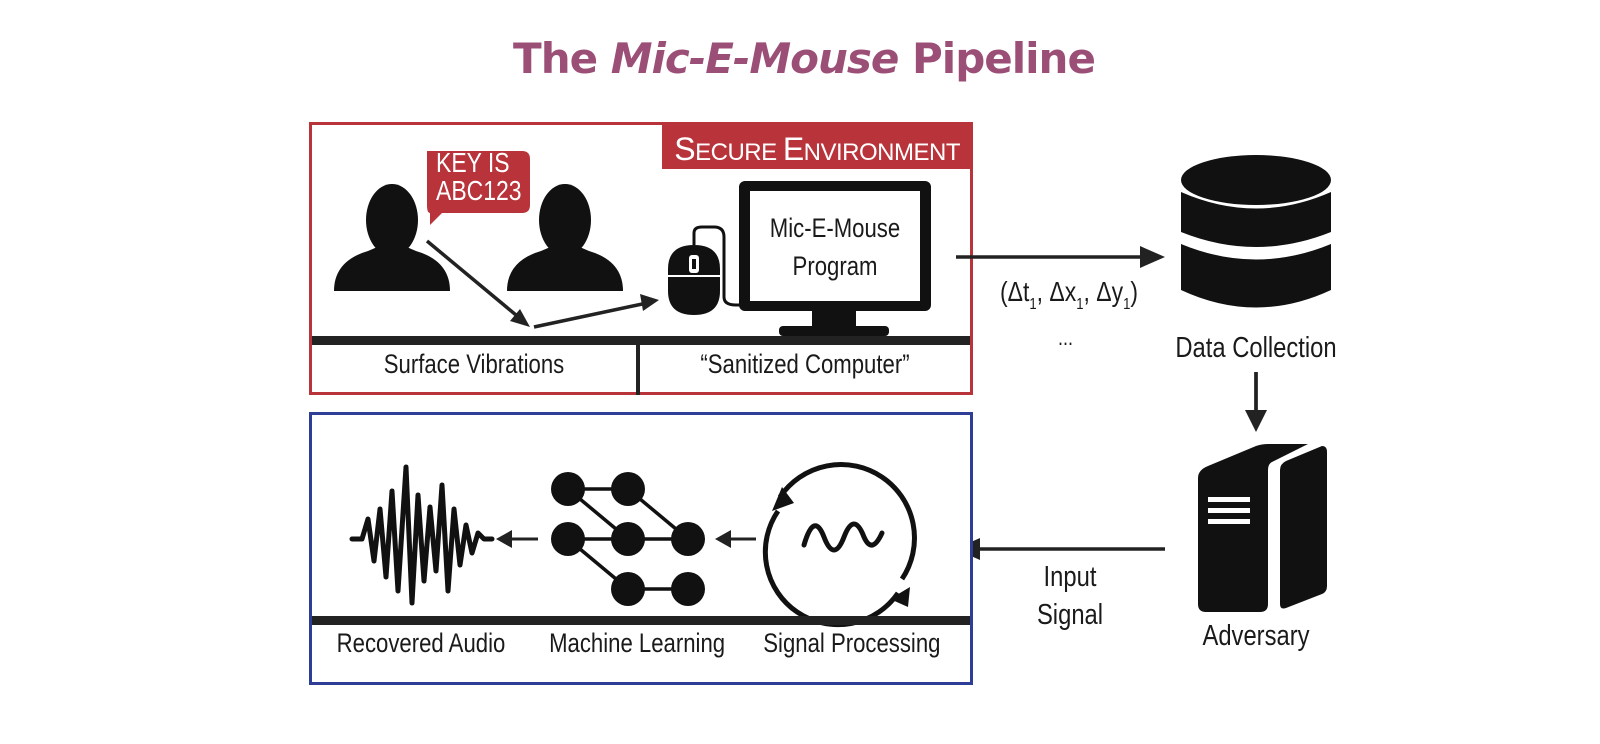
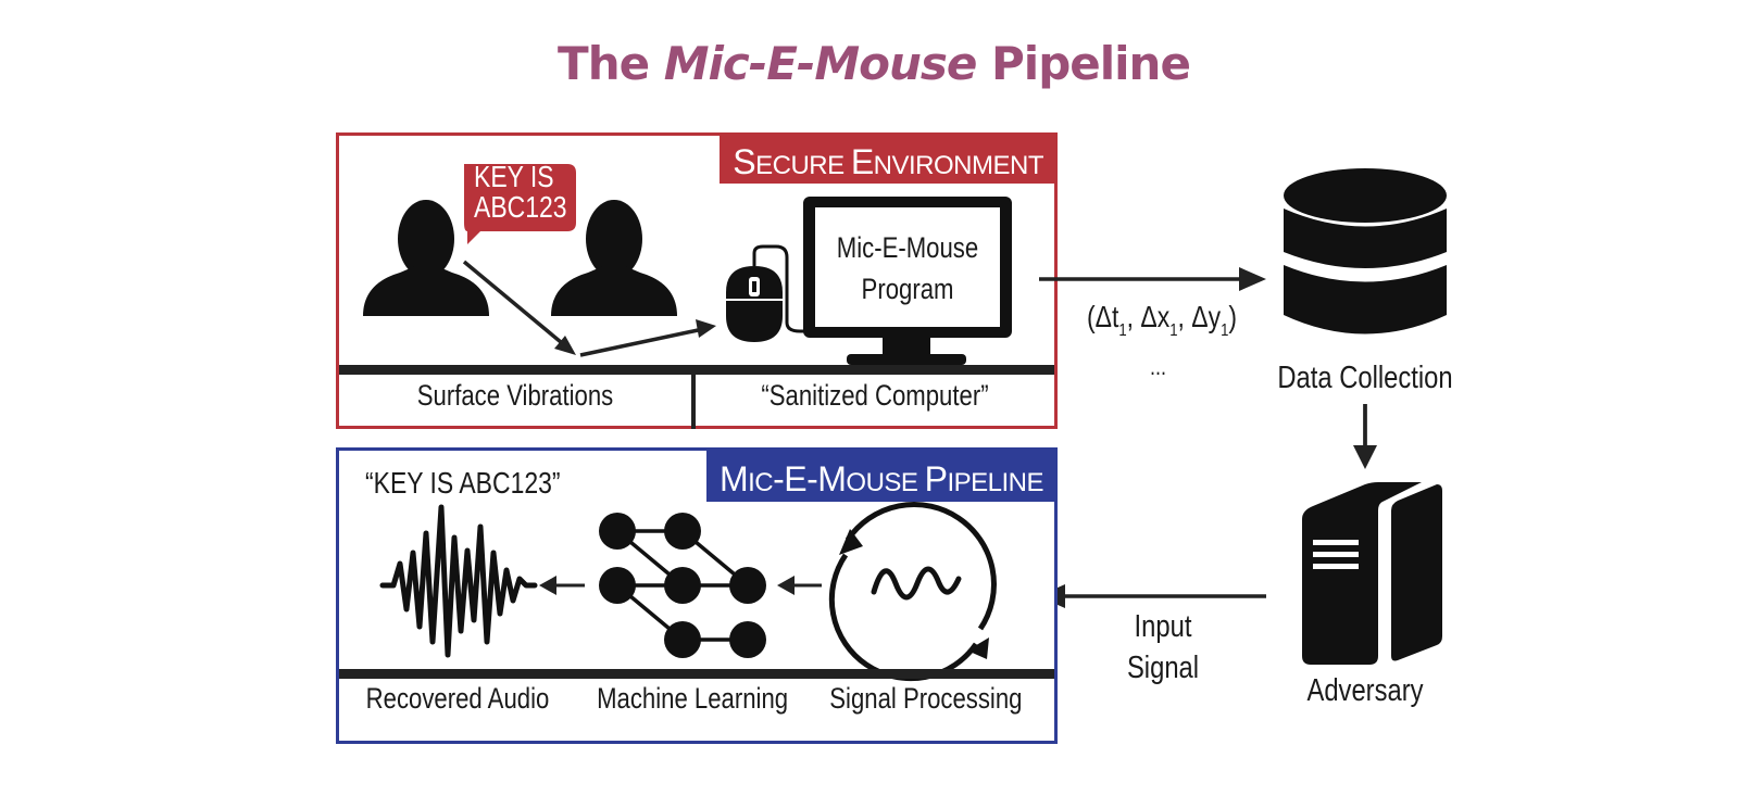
  The Mic-E-Mouse Pipeline
  SECURE ENVIRONMENT
  KEY IS
  ABC123
  Mic-E-Mouse
  Program
  Surface Vibrations
  “Sanitized Computer”
  (Δt1, Δx1, Δy1)
  ...
  Data Collection
  Adversary
  Input
  Signal
+ MIC-E-MOUSE PIPELINE
+ “KEY IS ABC123”
  Recovered Audio
  Machine Learning
  Signal Processing
